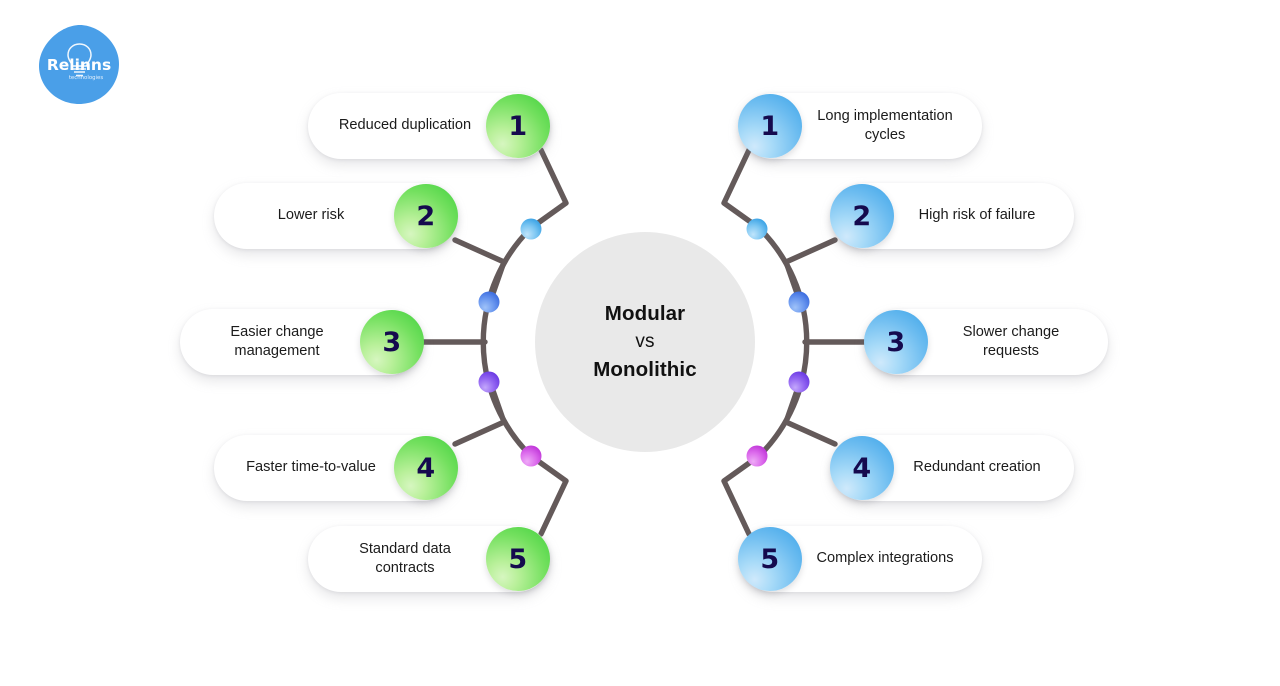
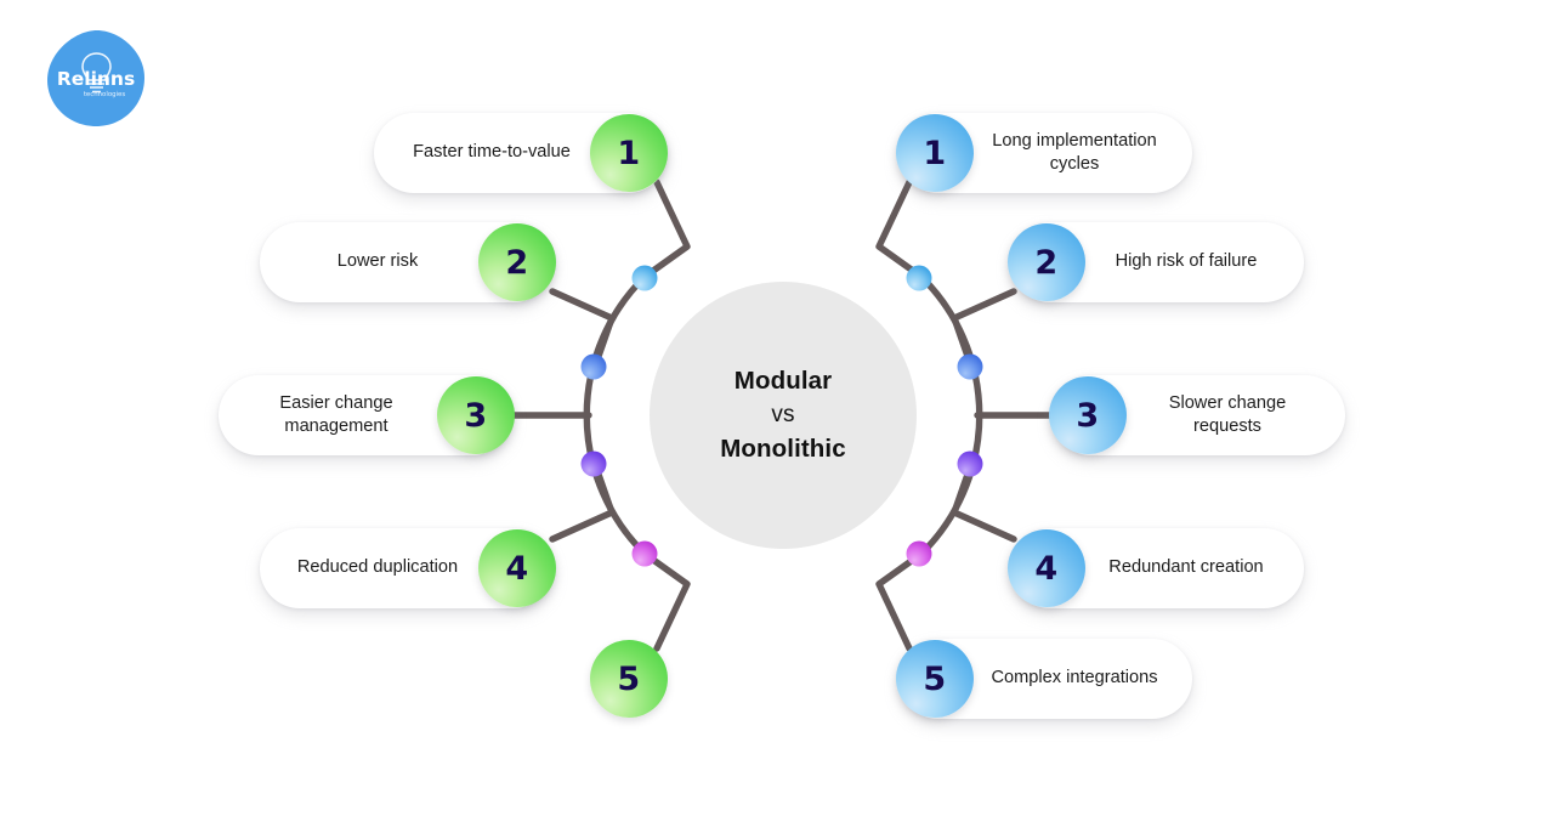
  Relinns
  Modular
  vs
  Monolithic
- Reduced duplication
+ Faster time-to-value
  1
  Lower risk
  2
  Easier change management
  3
- Faster time-to-value
+ Reduced duplication
  4
- Standard data contracts
  5
  Long implementation cycles
  1
  High risk of failure
  2
  Slower change requests
  3
  Redundant creation
  4
  Complex integrations
  5
